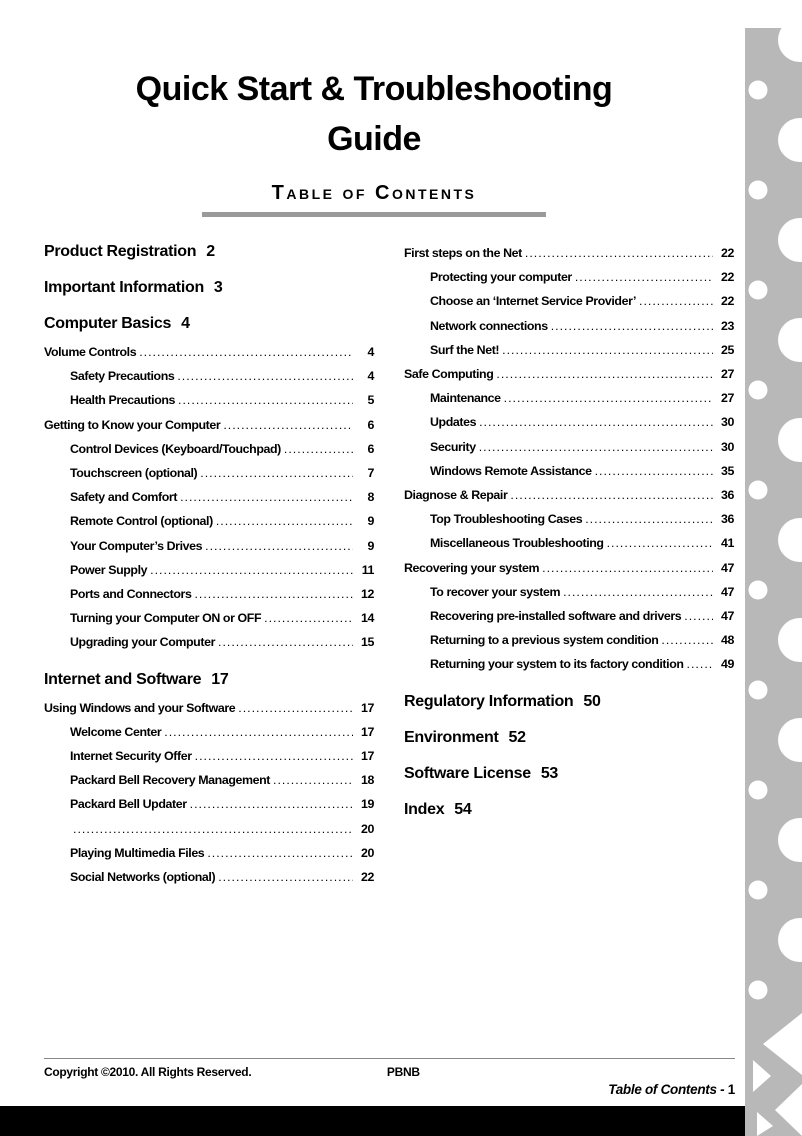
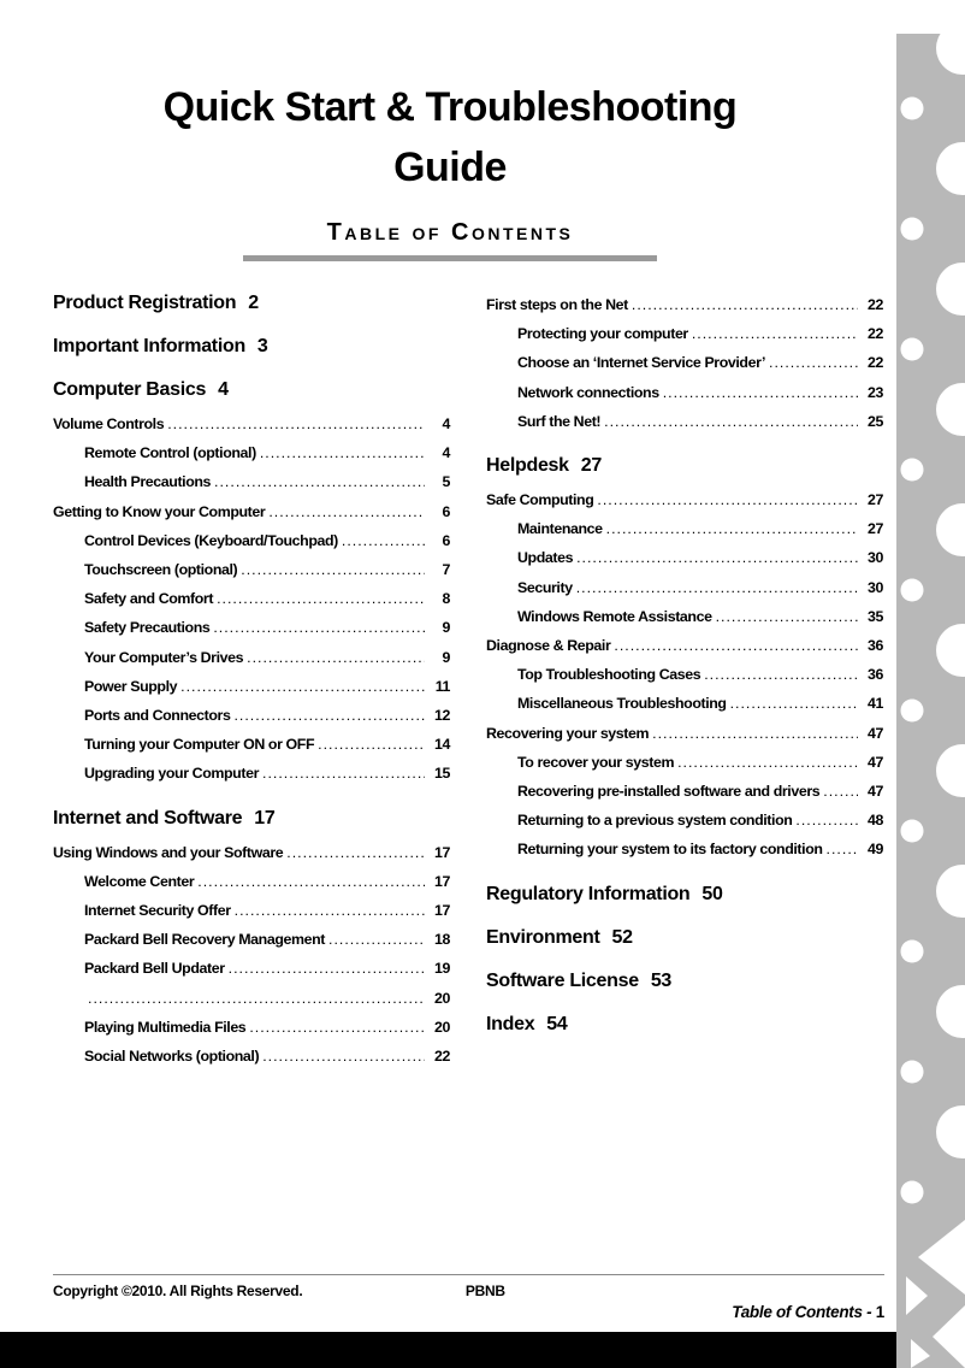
  Quick Start & Troubleshooting
  Guide
  Table of Contents
  Product Registration 2
  Important Information 3
  Computer Basics 4
  Volume Controls
  4
- Safety Precautions
+ Remote Control (optional)
  4
  Health Precautions
  5
  Getting to Know your Computer
  6
  Control Devices (Keyboard/Touchpad)
  6
  Touchscreen (optional)
  7
  Safety and Comfort
  8
- Remote Control (optional)
+ Safety Precautions
  9
  Your Computer’s Drives
  9
  Power Supply
  11
  Ports and Connectors
  12
  Turning your Computer ON or OFF
  14
  Upgrading your Computer
  15
  Internet and Software 17
  Using Windows and your Software
  17
  Welcome Center
  17
  Internet Security Offer
  17
  Packard Bell Recovery Management
  18
  Packard Bell Updater
  19
  20
  Playing Multimedia Files
  20
  Social Networks (optional)
  22
  First steps on the Net
  22
  Protecting your computer
  22
  Choose an ‘Internet Service Provider’
  22
  Network connections
  23
  Surf the Net!
  25
+ Helpdesk 27
  Safe Computing
  27
  Maintenance
  27
  Updates
  30
  Security
  30
  Windows Remote Assistance
  35
  Diagnose & Repair
  36
  Top Troubleshooting Cases
  36
  Miscellaneous Troubleshooting
  41
  Recovering your system
  47
  To recover your system
  47
  Recovering pre-installed software and drivers
  47
  Returning to a previous system condition
  48
  Returning your system to its factory condition
  49
  Regulatory Information 50
  Environment 52
  Software License 53
  Index 54
  Copyright ©2010. All Rights Reserved.
  PBNB
  Table of Contents - 1
